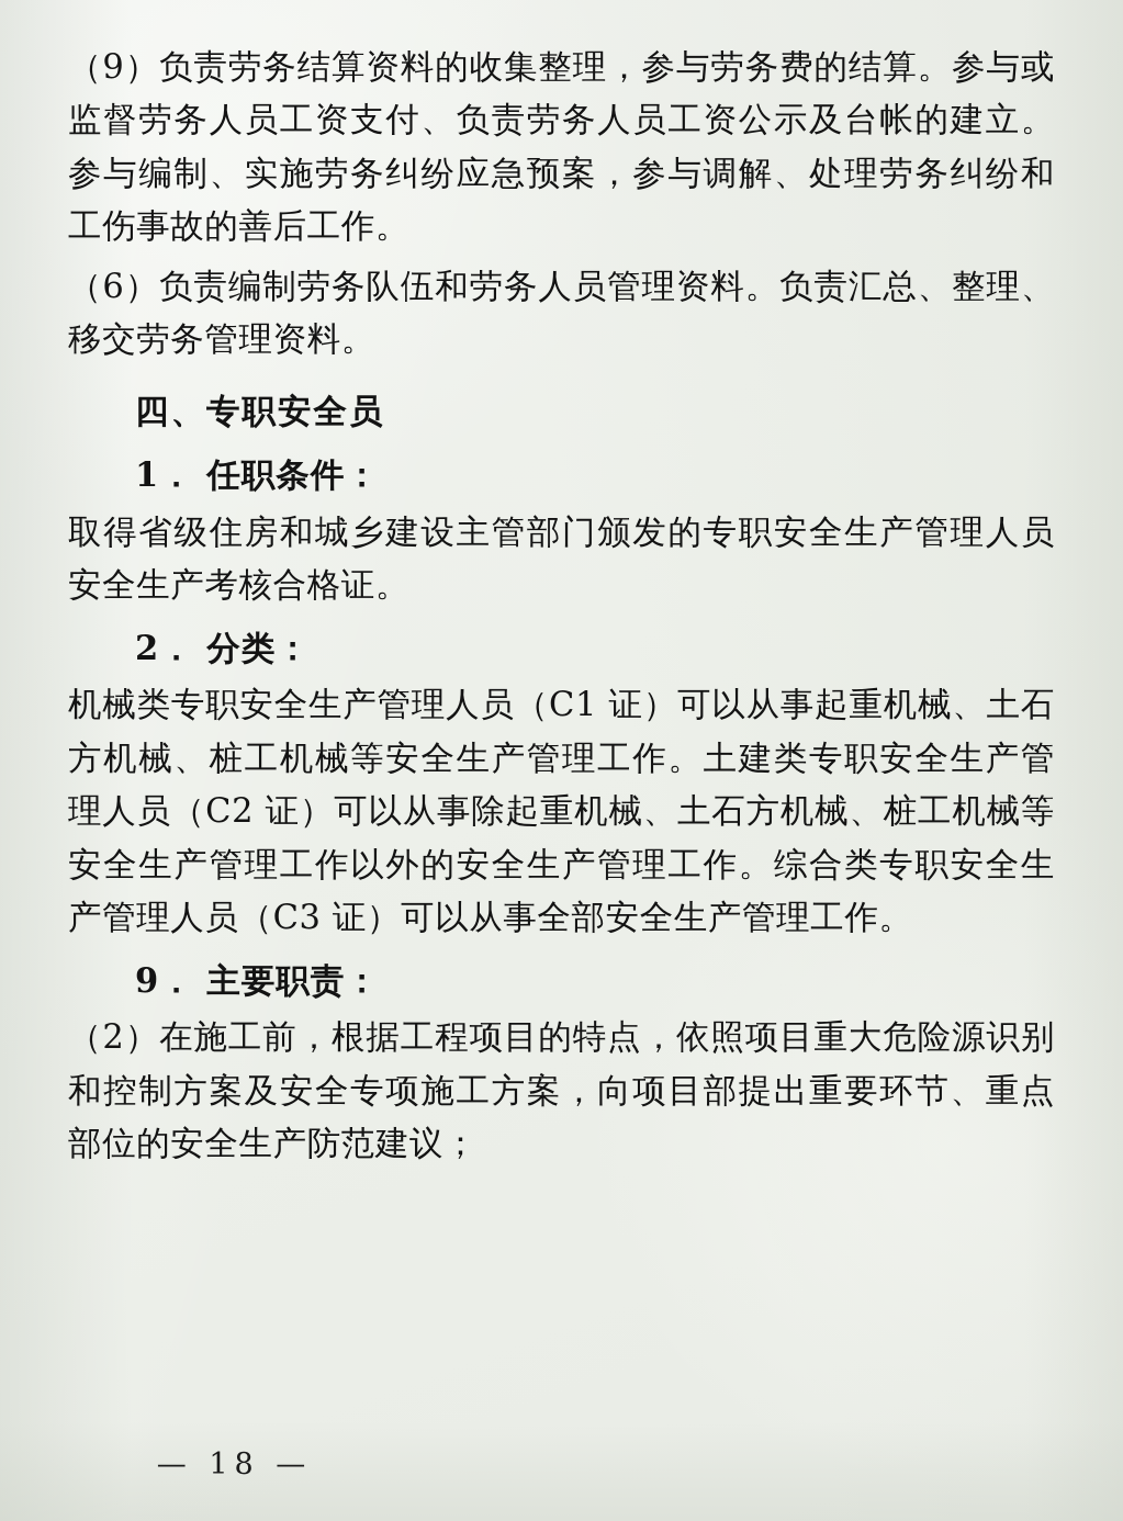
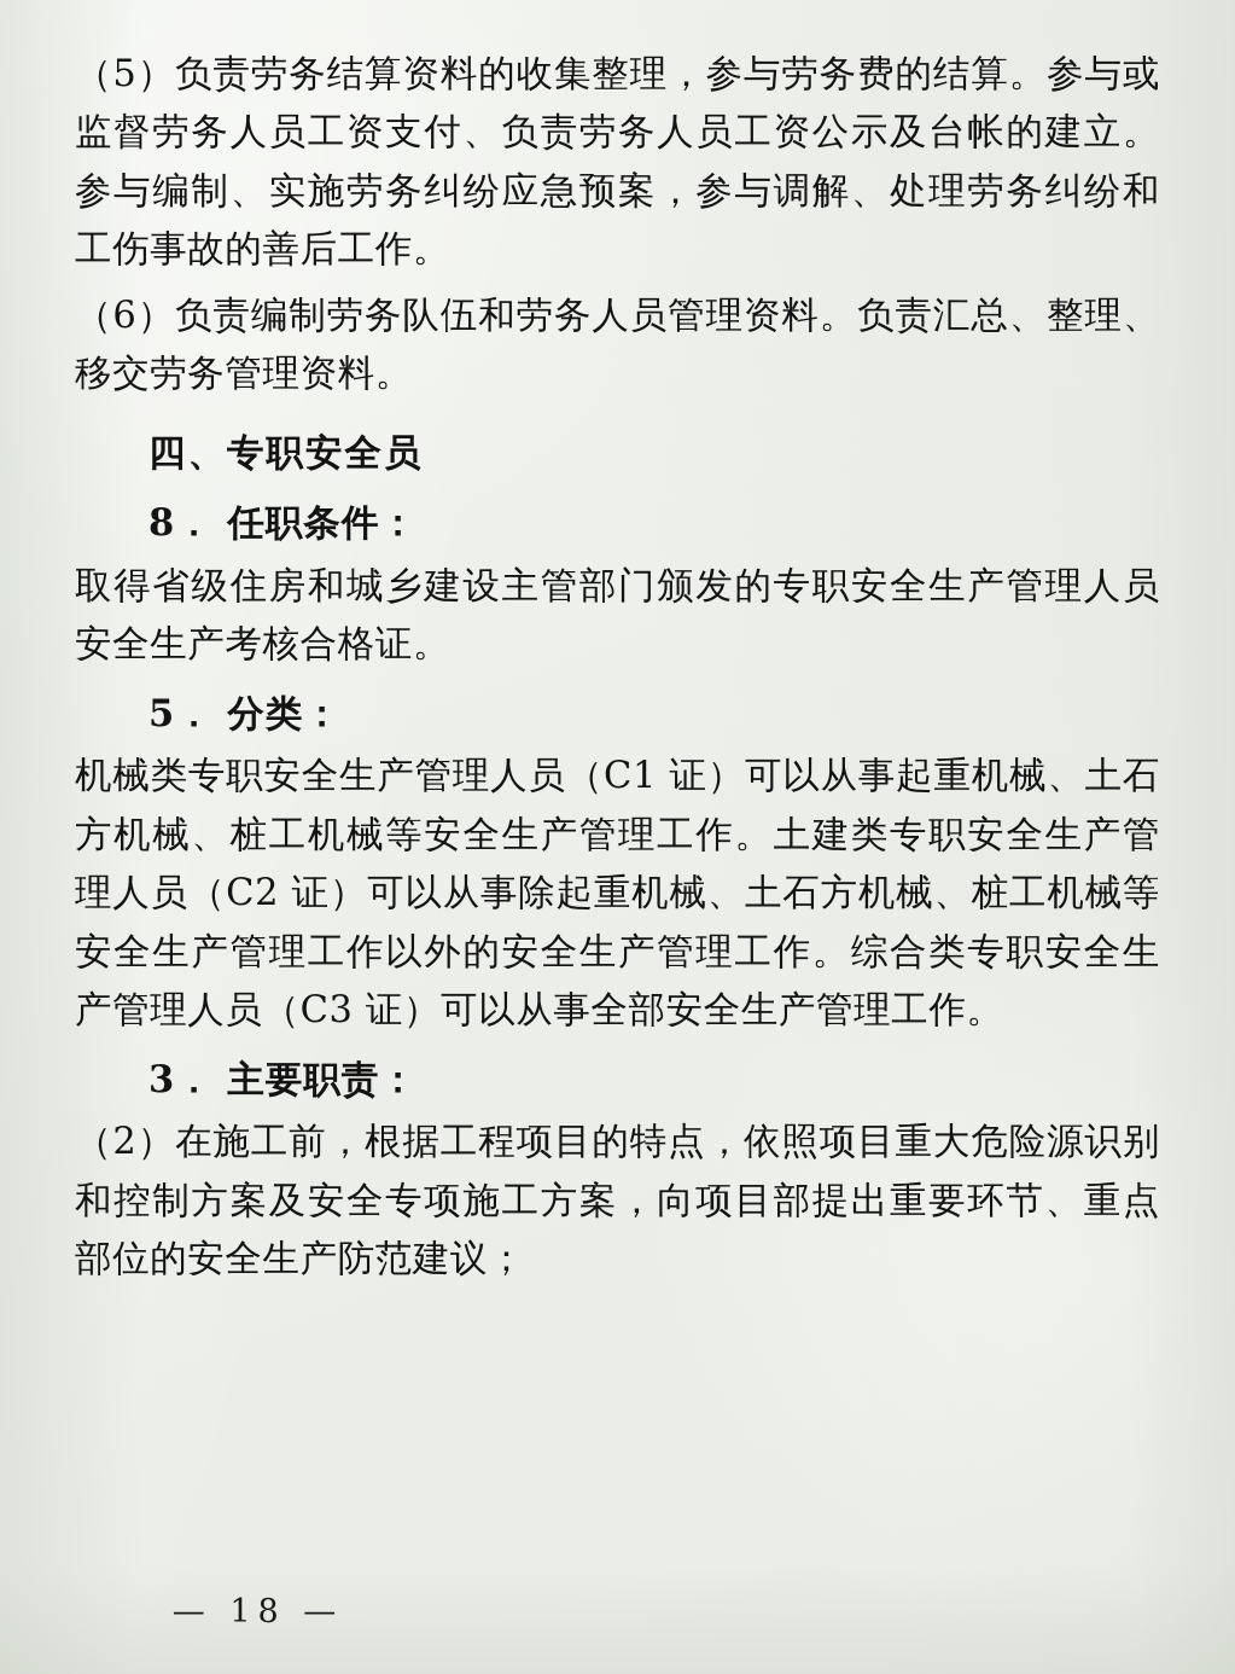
- （9）负责劳务结算资料的收集整理，参与劳务费的结算。参与或监督劳务人员工资支付、负责劳务人员工资公示及台帐的建立。参与编制、实施劳务纠纷应急预案，参与调解、处理劳务纠纷和工伤事故的善后工作。
+ （5）负责劳务结算资料的收集整理，参与劳务费的结算。参与或监督劳务人员工资支付、负责劳务人员工资公示及台帐的建立。参与编制、实施劳务纠纷应急预案，参与调解、处理劳务纠纷和工伤事故的善后工作。
  （6）负责编制劳务队伍和劳务人员管理资料。负责汇总、整理、移交劳务管理资料。
  四、专职安全员
- 1． 任职条件：
+ 8． 任职条件：
  取得省级住房和城乡建设主管部门颁发的专职安全生产管理人员安全生产考核合格证。
- 2． 分类：
+ 5． 分类：
  机械类专职安全生产管理人员（C1 证）可以从事起重机械、土石方机械、桩工机械等安全生产管理工作。土建类专职安全生产管理人员（C2 证）可以从事除起重机械、土石方机械、桩工机械等安全生产管理工作以外的安全生产管理工作。综合类专职安全生产管理人员（C3 证）可以从事全部安全生产管理工作。
- 9． 主要职责：
+ 3． 主要职责：
  （2）在施工前，根据工程项目的特点，依照项目重大危险源识别和控制方案及安全专项施工方案，向项目部提出重要环节、重点部位的安全生产防范建议；
  — 18 —
